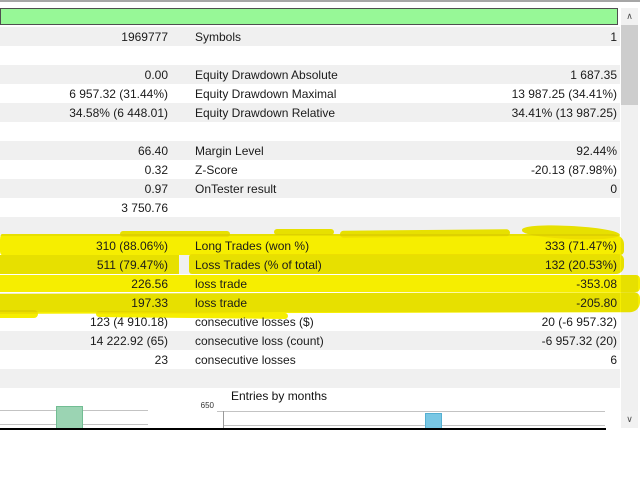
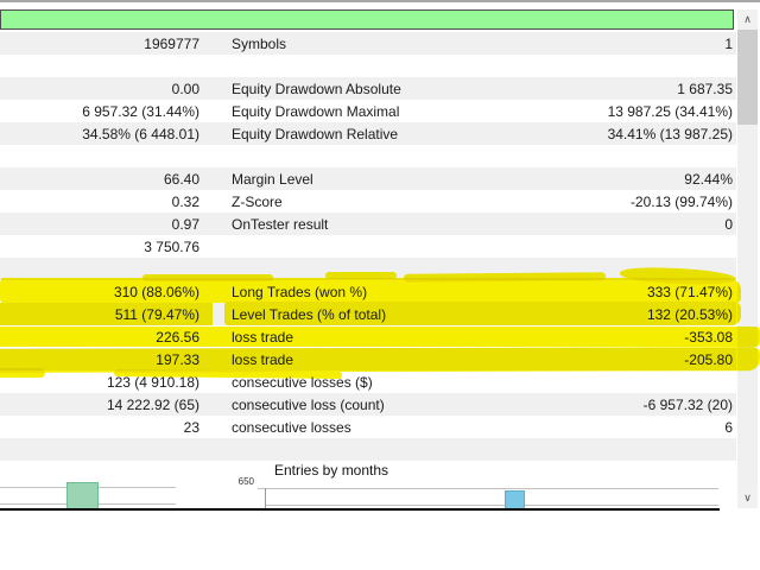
  1969777
  Symbols
  1
  0.00
  Equity Drawdown Absolute
  1 687.35
  6 957.32 (31.44%)
  Equity Drawdown Maximal
  13 987.25 (34.41%)
  34.58% (6 448.01)
  Equity Drawdown Relative
  34.41% (13 987.25)
  66.40
  Margin Level
  92.44%
  0.32
  Z-Score
- -20.13 (87.98%)
+ -20.13 (99.74%)
  0.97
  OnTester result
  0
  3 750.76
  310 (88.06%)
  Long Trades (won %)
  333 (71.47%)
  511 (79.47%)
- Loss Trades (% of total)
+ Level Trades (% of total)
  132 (20.53%)
  226.56
  loss trade
  -353.08
  197.33
  loss trade
  -205.80
  123 (4 910.18)
  consecutive losses ($)
- 20 (-6 957.32)
  14 222.92 (65)
  consecutive loss (count)
  -6 957.32 (20)
  23
  consecutive losses
  6
  Entries by months
  650
  ∧
  ∨
